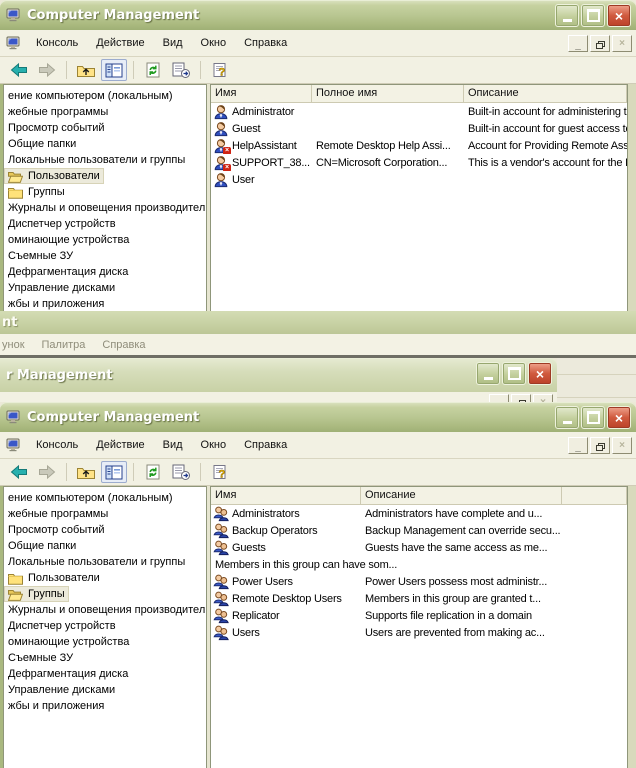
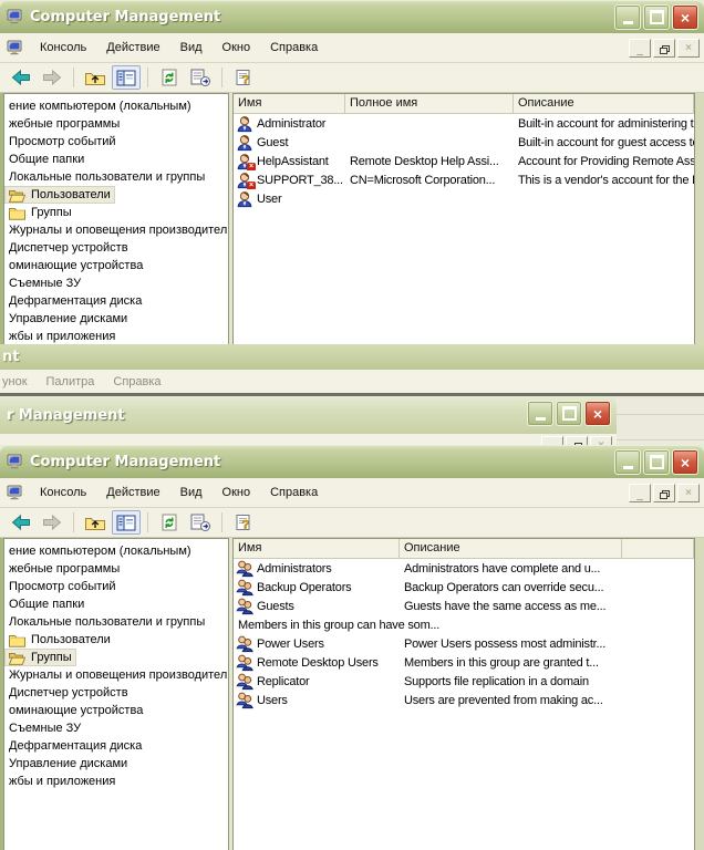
  Computer Management
  ×
  Консоль
  Действие
  Вид
  Окно
  Справка
  _
  ×
  ?
  ение компьютером (локальным)
  жебные программы
  Просмотр событий
  Общие папки
  Локальные пользователи и группы
  Пользователи
  Группы
  Журналы и оповещения производител
  Диспетчер устройств
  оминающие устройства
  Съемные ЗУ
  Дефрагментация диска
  Управление дисками
  жбы и приложения
  Имя
  Полное имя
  Описание
  Administrator
  Built-in account for administering t
  Guest
  Built-in account for guest access t
  HelpAssistant
  Remote Desktop Help Assi...
  Account for Providing Remote Ass
  SUPPORT_38...
  CN=Microsoft Corporation...
  This is a vendor's account for the
  User
  nt
  унок
  Палитра
  Справка
  r Management
  ×
  Computer Management
  ×
  Консоль
  Действие
  Вид
  Окно
  Справка
  _
  ×
  ?
  ение компьютером (локальным)
  жебные программы
  Просмотр событий
  Общие папки
  Локальные пользователи и группы
  Пользователи
  Группы
  Журналы и оповещения производител
  Диспетчер устройств
  оминающие устройства
  Съемные ЗУ
  Дефрагментация диска
  Управление дисками
  жбы и приложения
  Имя
  Описание
  Administrators
  Administrators have complete and u...
  Backup Operators
- Backup Management can override secu...
+ Backup Operators can override secu...
  Guests
  Guests have the same access as me...
  Members in this group can have som...
  Power Users
  Power Users possess most administr...
  Remote Desktop Users
  Members in this group are granted t...
  Replicator
  Supports file replication in a domain
  Users
  Users are prevented from making ac...
